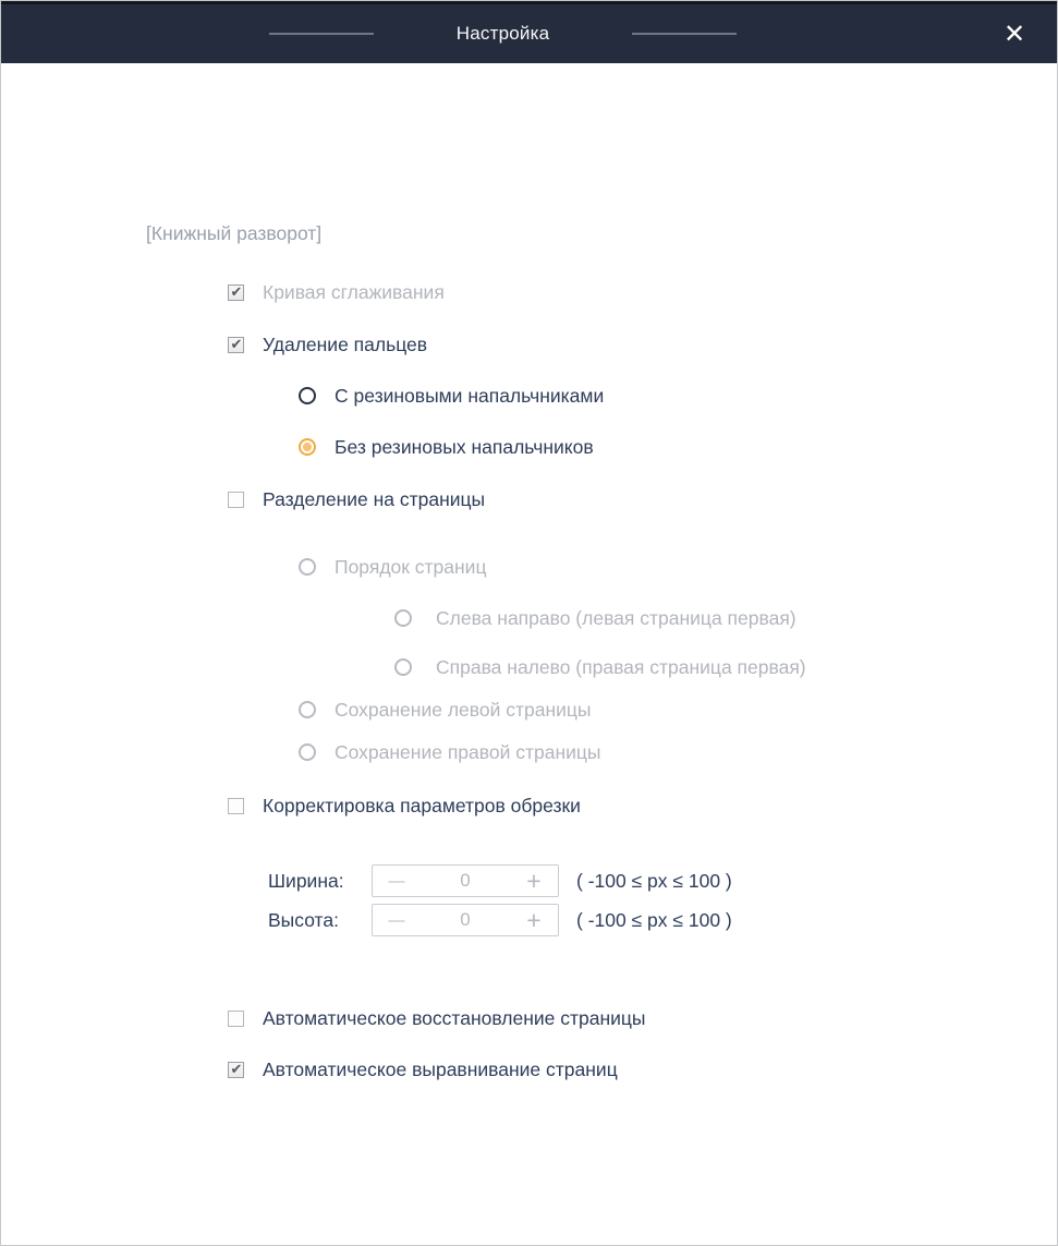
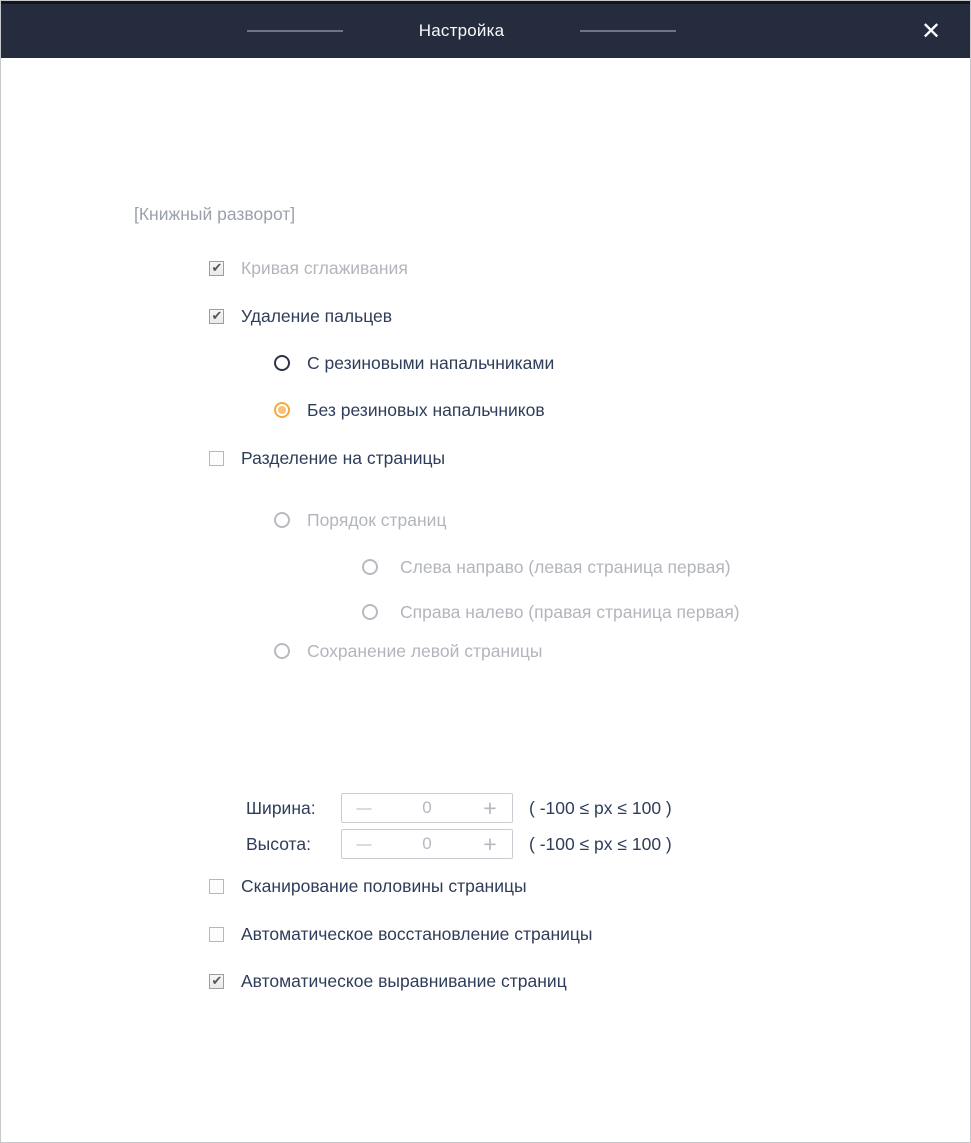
  Настройка
  ✕
  [Книжный разворот]
  ✔
  Кривая сглаживания
  ✔
  Удаление пальцев
  С резиновыми напальчниками
  Без резиновых напальчников
  Разделение на страницы
  Порядок страниц
  Слева направо (левая страница первая)
  Справа налево (правая страница первая)
  Сохранение левой страницы
- Сохранение правой страницы
- Корректировка параметров обрезки
  Ширина:
  —
  0
  +
  ( -100 ≤ px ≤ 100 )
  Высота:
  —
  0
  +
  ( -100 ≤ px ≤ 100 )
+ Сканирование половины страницы
  Автоматическое восстановление страницы
  ✔
  Автоматическое выравнивание страниц
